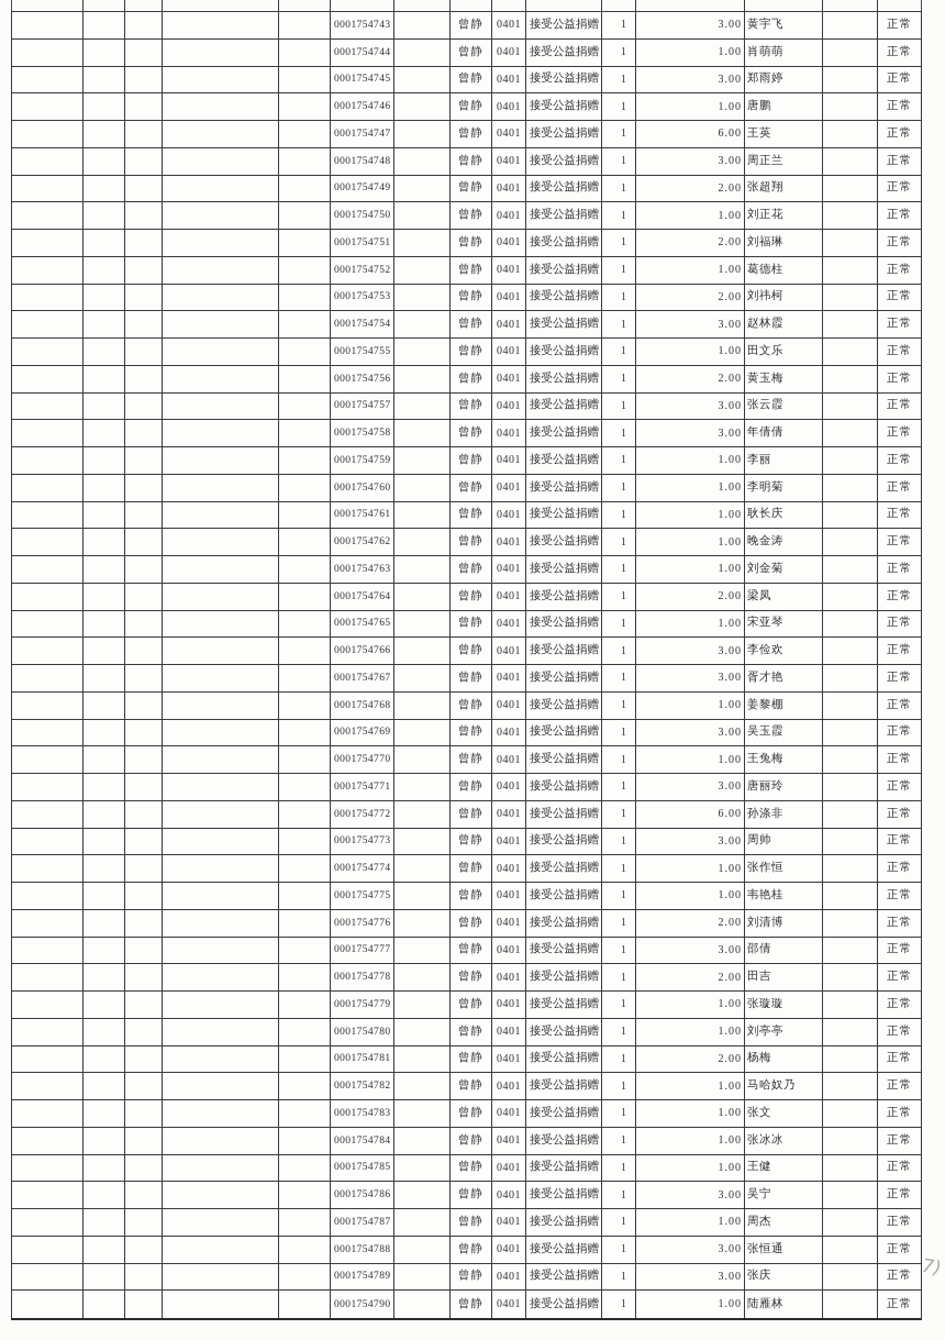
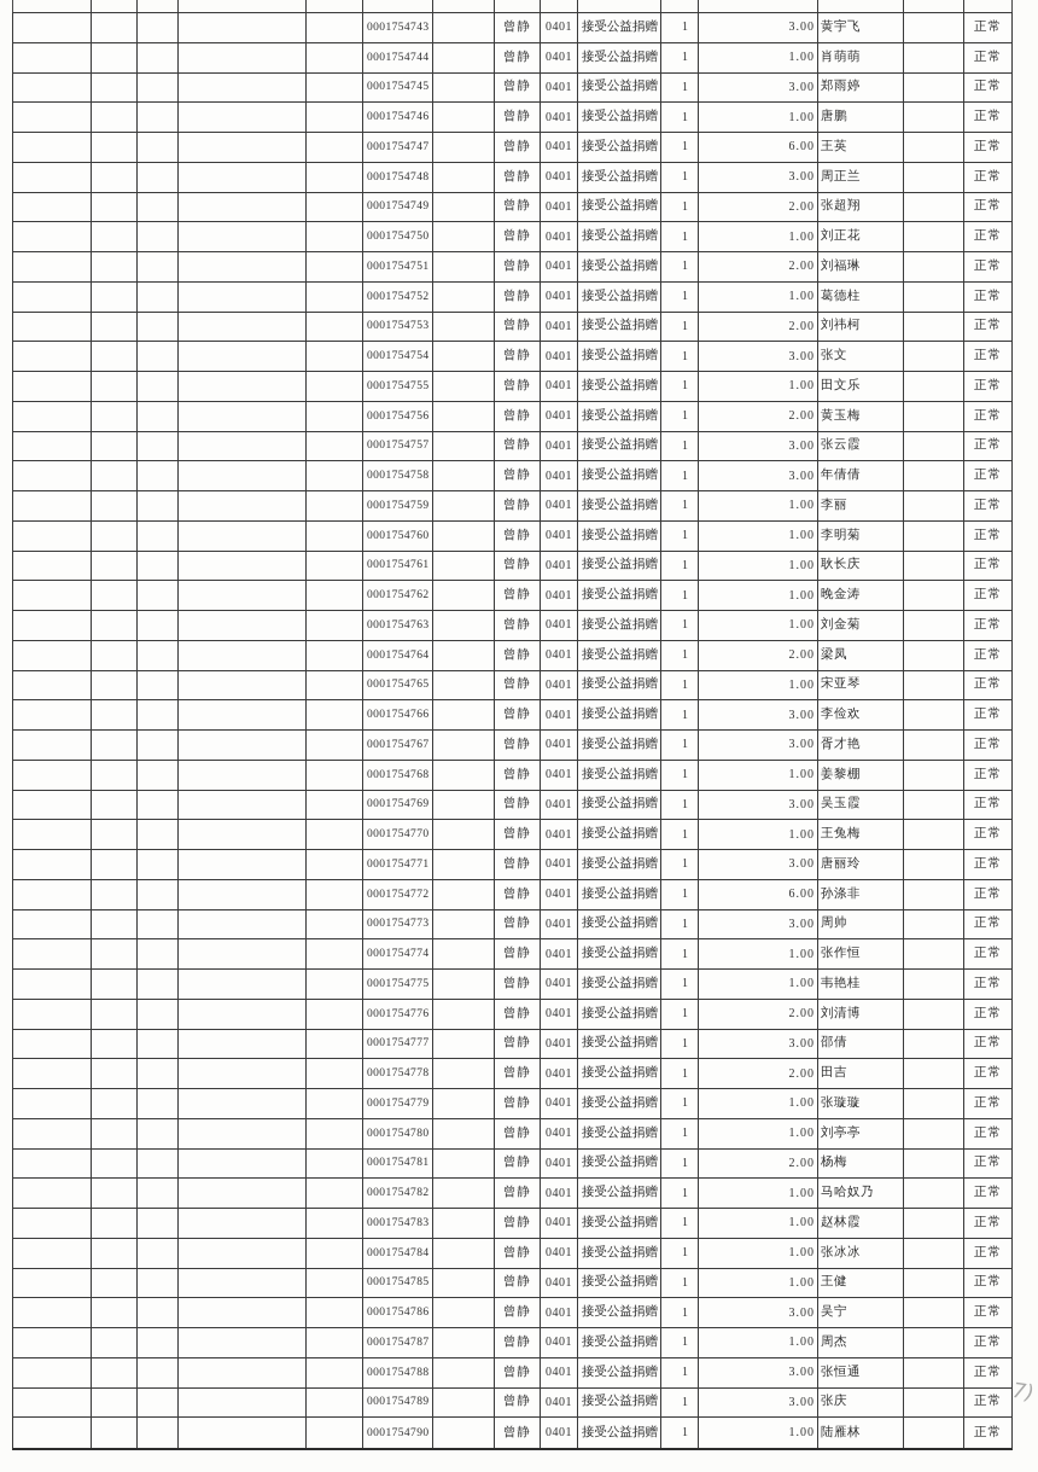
  0001754743
  曾静
  0401
  接受公益捐赠
  1
  3.00
  黄宇飞
  正常
  0001754744
  曾静
  0401
  接受公益捐赠
  1
  1.00
  肖萌萌
  正常
  0001754745
  曾静
  0401
  接受公益捐赠
  1
  3.00
  郑雨婷
  正常
  0001754746
  曾静
  0401
  接受公益捐赠
  1
  1.00
  唐鹏
  正常
  0001754747
  曾静
  0401
  接受公益捐赠
  1
  6.00
  王英
  正常
  0001754748
  曾静
  0401
  接受公益捐赠
  1
  3.00
  周正兰
  正常
  0001754749
  曾静
  0401
  接受公益捐赠
  1
  2.00
  张超翔
  正常
  0001754750
  曾静
  0401
  接受公益捐赠
  1
  1.00
  刘正花
  正常
  0001754751
  曾静
  0401
  接受公益捐赠
  1
  2.00
  刘福琳
  正常
  0001754752
  曾静
  0401
  接受公益捐赠
  1
  1.00
  葛德柱
  正常
  0001754753
  曾静
  0401
  接受公益捐赠
  1
  2.00
  刘祎柯
  正常
  0001754754
  曾静
  0401
  接受公益捐赠
  1
  3.00
- 赵林霞
+ 张文
  正常
  0001754755
  曾静
  0401
  接受公益捐赠
  1
  1.00
  田文乐
  正常
  0001754756
  曾静
  0401
  接受公益捐赠
  1
  2.00
  黄玉梅
  正常
  0001754757
  曾静
  0401
  接受公益捐赠
  1
  3.00
  张云霞
  正常
  0001754758
  曾静
  0401
  接受公益捐赠
  1
  3.00
  年倩倩
  正常
  0001754759
  曾静
  0401
  接受公益捐赠
  1
  1.00
  李丽
  正常
  0001754760
  曾静
  0401
  接受公益捐赠
  1
  1.00
  李明菊
  正常
  0001754761
  曾静
  0401
  接受公益捐赠
  1
  1.00
  耿长庆
  正常
  0001754762
  曾静
  0401
  接受公益捐赠
  1
  1.00
  晚金涛
  正常
  0001754763
  曾静
  0401
  接受公益捐赠
  1
  1.00
  刘金菊
  正常
  0001754764
  曾静
  0401
  接受公益捐赠
  1
  2.00
  梁凤
  正常
  0001754765
  曾静
  0401
  接受公益捐赠
  1
  1.00
  宋亚琴
  正常
  0001754766
  曾静
  0401
  接受公益捐赠
  1
  3.00
  李俭欢
  正常
  0001754767
  曾静
  0401
  接受公益捐赠
  1
  3.00
  胥才艳
  正常
  0001754768
  曾静
  0401
  接受公益捐赠
  1
  1.00
  姜黎棚
  正常
  0001754769
  曾静
  0401
  接受公益捐赠
  1
  3.00
  吴玉霞
  正常
  0001754770
  曾静
  0401
  接受公益捐赠
  1
  1.00
  王兔梅
  正常
  0001754771
  曾静
  0401
  接受公益捐赠
  1
  3.00
  唐丽玲
  正常
  0001754772
  曾静
  0401
  接受公益捐赠
  1
  6.00
  孙涤非
  正常
  0001754773
  曾静
  0401
  接受公益捐赠
  1
  3.00
  周帅
  正常
  0001754774
  曾静
  0401
  接受公益捐赠
  1
  1.00
  张作恒
  正常
  0001754775
  曾静
  0401
  接受公益捐赠
  1
  1.00
  韦艳桂
  正常
  0001754776
  曾静
  0401
  接受公益捐赠
  1
  2.00
  刘清博
  正常
  0001754777
  曾静
  0401
  接受公益捐赠
  1
  3.00
  邵倩
  正常
  0001754778
  曾静
  0401
  接受公益捐赠
  1
  2.00
  田吉
  正常
  0001754779
  曾静
  0401
  接受公益捐赠
  1
  1.00
  张璇璇
  正常
  0001754780
  曾静
  0401
  接受公益捐赠
  1
  1.00
  刘亭亭
  正常
  0001754781
  曾静
  0401
  接受公益捐赠
  1
  2.00
  杨梅
  正常
  0001754782
  曾静
  0401
  接受公益捐赠
  1
  1.00
  马哈奴乃
  正常
  0001754783
  曾静
  0401
  接受公益捐赠
  1
  1.00
- 张文
+ 赵林霞
  正常
  0001754784
  曾静
  0401
  接受公益捐赠
  1
  1.00
  张冰冰
  正常
  0001754785
  曾静
  0401
  接受公益捐赠
  1
  1.00
  王健
  正常
  0001754786
  曾静
  0401
  接受公益捐赠
  1
  3.00
  吴宁
  正常
  0001754787
  曾静
  0401
  接受公益捐赠
  1
  1.00
  周杰
  正常
  0001754788
  曾静
  0401
  接受公益捐赠
  1
  3.00
  张恒通
  正常
  0001754789
  曾静
  0401
  接受公益捐赠
  1
  3.00
  张庆
  正常
  0001754790
  曾静
  0401
  接受公益捐赠
  1
  1.00
  陆雁林
  正常
